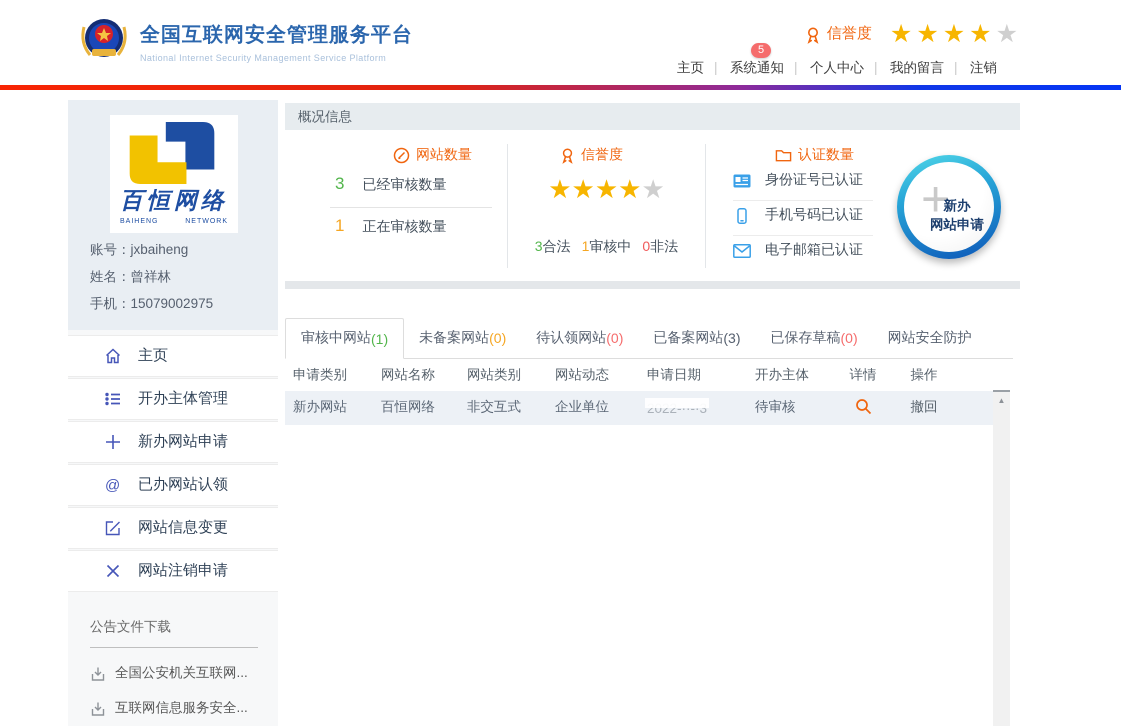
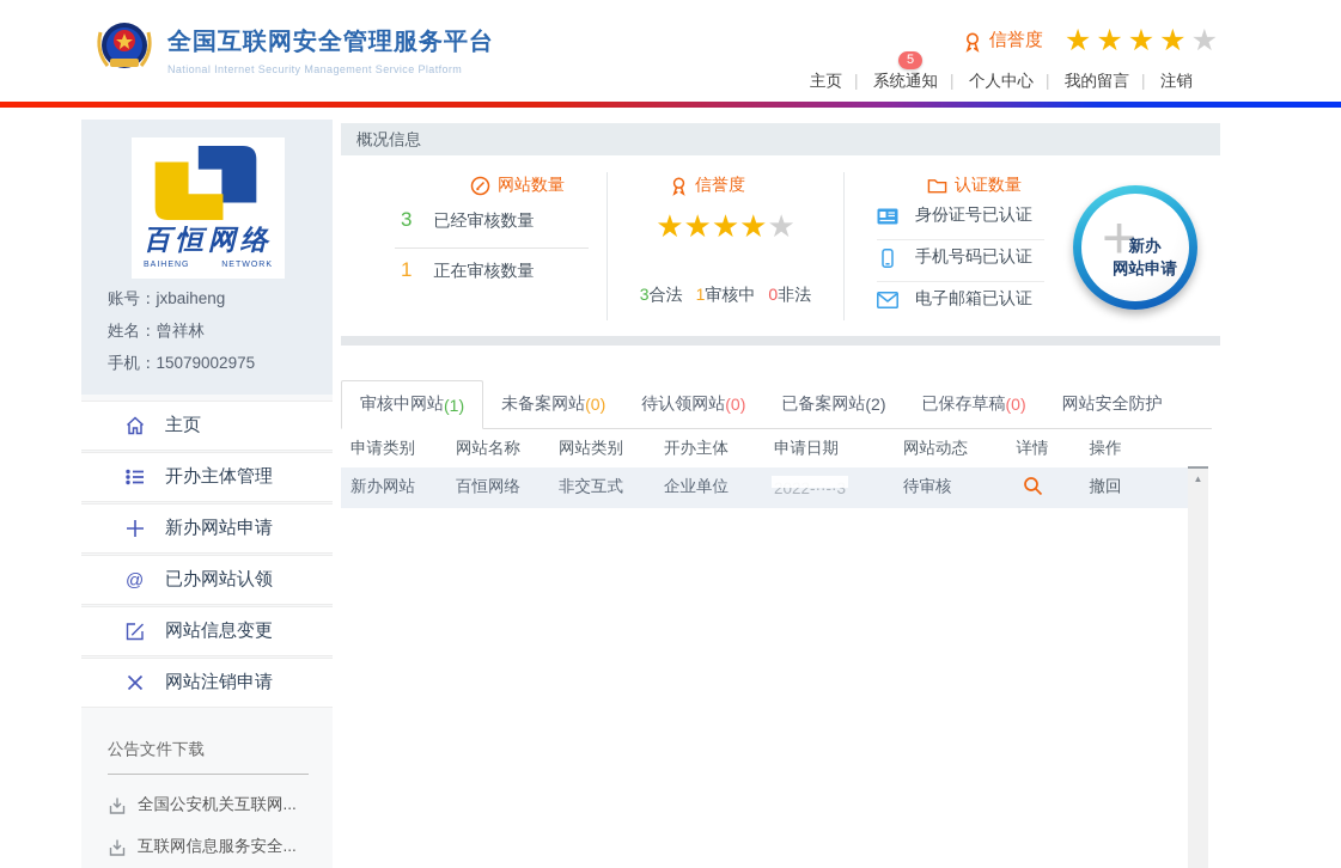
  全国互联网安全管理服务平台
  National Internet Security Management Service Platform
  信誉度
  主页
  5
  系统通知
  个人中心
  我的留言
  注销
  百恒网络
  账号：jxbaiheng
  姓名：曾祥林
  手机：15079002975
  主页
  开办主体管理
  新办网站申请
  @
  已办网站认领
  网站信息变更
  网站注销申请
  公告文件下载
  全国公安机关互联网...
  互联网信息服务安全...
  概况信息
  网站数量
  3
  已经审核数量
  1
  正在审核数量
  信誉度
  3
  合法
  1
  审核中
  0
  非法
  认证数量
  身份证号已认证
  手机号码已认证
  电子邮箱已认证
  +
  新办
  网站申请
  审核中网站
  (1)
  未备案网站
  (0)
  待认领网站
  (0)
  已备案网站
- (3)
+ (2)
  已保存草稿
  (0)
  网站安全防护
  申请类别
  网站名称
  网站类别
- 网站动态
+ 开办主体
  申请日期
- 开办主体
+ 网站动态
  详情
  操作
  新办网站
  百恒网络
  非交互式
  企业单位
  2022-··-·3
  待审核
  撤回
